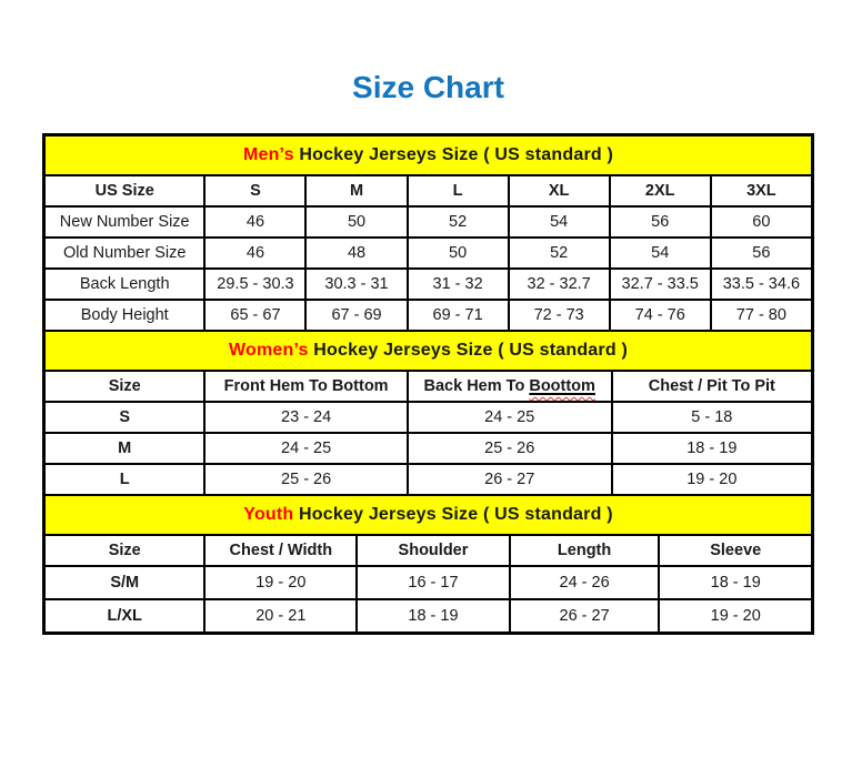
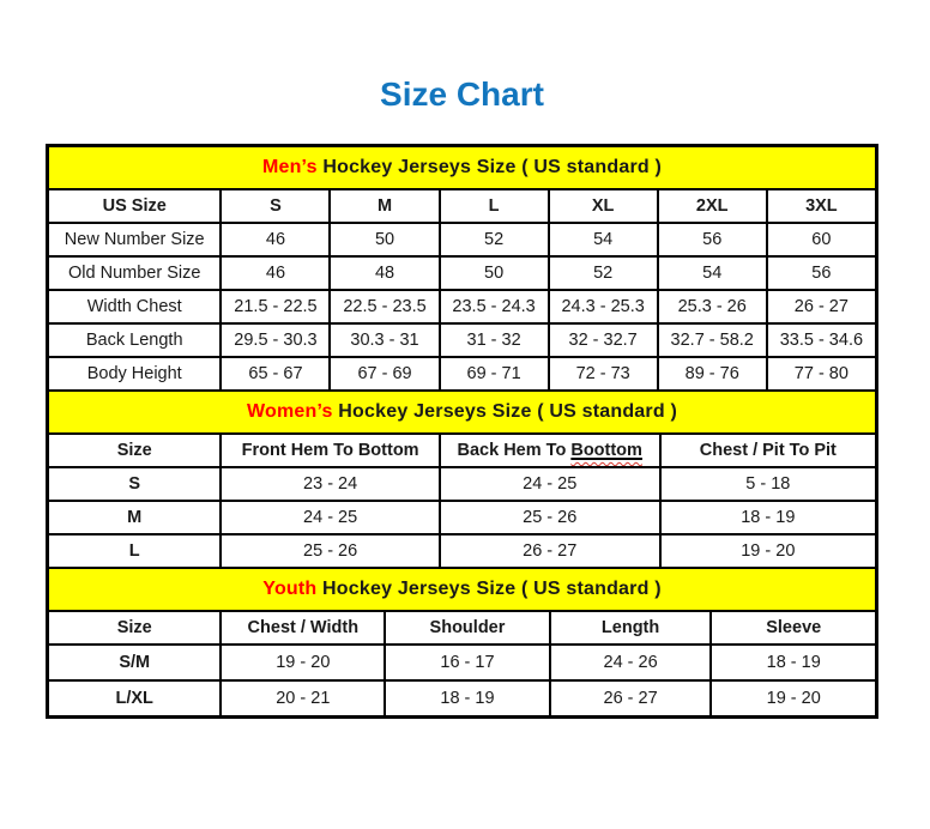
  Size Chart
  Men’s Hockey Jerseys Size ( US standard )
  US Size	S	M	L	XL	2XL	3XL
  New Number Size	46	50	52	54	56	60
  Old Number Size	46	48	50	52	54	56
+ Width Chest	21.5 - 22.5	22.5 - 23.5	23.5 - 24.3	24.3 - 25.3	25.3 - 26	26 - 27
- Back Length	29.5 - 30.3	30.3 - 31	31 - 32	32 - 32.7	32.7 - 33.5	33.5 - 34.6
+ Back Length	29.5 - 30.3	30.3 - 31	31 - 32	32 - 32.7	32.7 - 58.2	33.5 - 34.6
- Body Height	65 - 67	67 - 69	69 - 71	72 - 73	74 - 76	77 - 80
+ Body Height	65 - 67	67 - 69	69 - 71	72 - 73	89 - 76	77 - 80
  Women’s Hockey Jerseys Size ( US standard )
  Size	Front Hem To Bottom	Back Hem To Boottom	Chest / Pit To Pit
  S	23 - 24	24 - 25	5 - 18
  M	24 - 25	25 - 26	18 - 19
  L	25 - 26	26 - 27	19 - 20
  Youth Hockey Jerseys Size ( US standard )
  Size	Chest / Width	Shoulder	Length	Sleeve
  S/M	19 - 20	16 - 17	24 - 26	18 - 19
  L/XL	20 - 21	18 - 19	26 - 27	19 - 20
